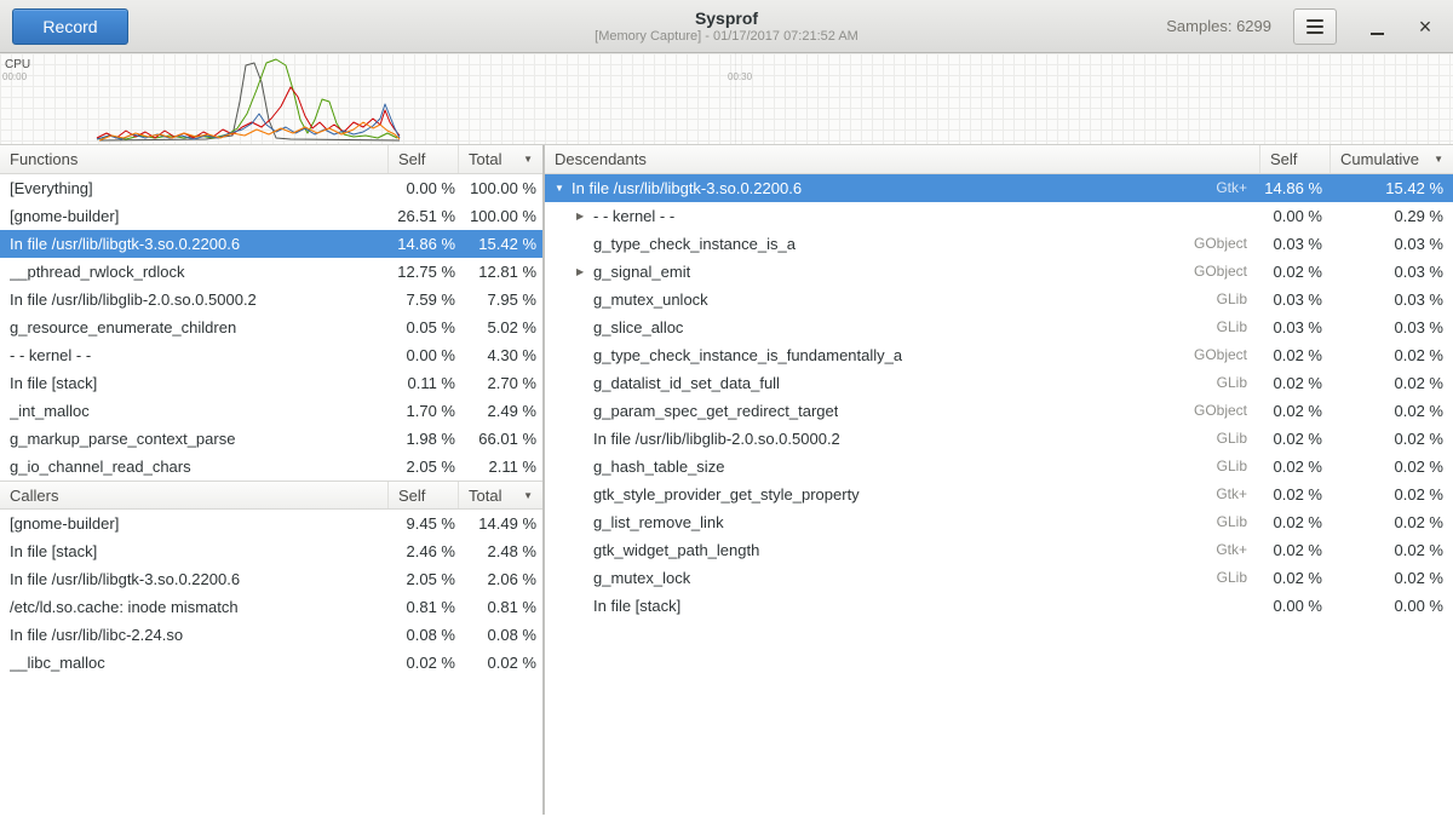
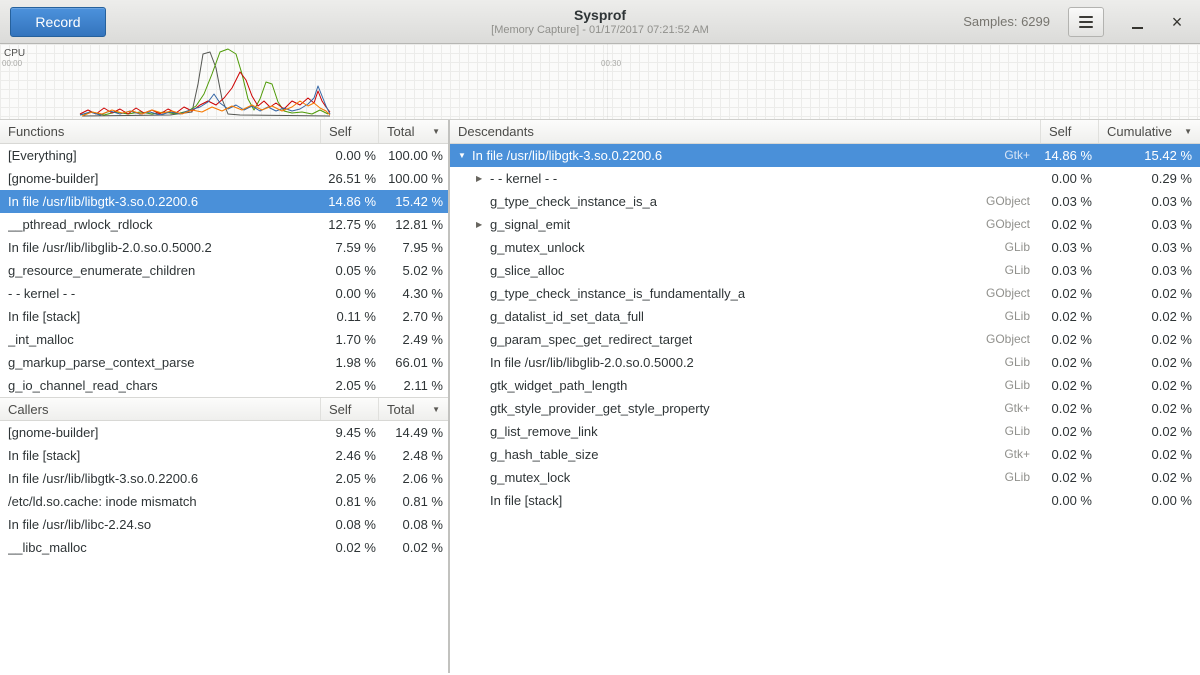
  Record
  Sysprof
  [Memory Capture] - 01/17/2017 07:21:52 AM
  Samples: 6299
  ×
  CPU
  00:00
  00:30
  Functions
  Self
  Total
  ▼
  [Everything]
  0.00 %
  100.00 %
  [gnome-builder]
  26.51 %
  100.00 %
  In file /usr/lib/libgtk-3.so.0.2200.6
  14.86 %
  15.42 %
  __pthread_rwlock_rdlock
  12.75 %
  12.81 %
  In file /usr/lib/libglib-2.0.so.0.5000.2
  7.59 %
  7.95 %
  g_resource_enumerate_children
  0.05 %
  5.02 %
  - - kernel - -
  0.00 %
  4.30 %
  In file [stack]
  0.11 %
  2.70 %
  _int_malloc
  1.70 %
  2.49 %
  g_markup_parse_context_parse
  1.98 %
  66.01 %
  g_io_channel_read_chars
  2.05 %
  2.11 %
  Callers
  Self
  Total
  ▼
  [gnome-builder]
  9.45 %
  14.49 %
  In file [stack]
  2.46 %
  2.48 %
  In file /usr/lib/libgtk-3.so.0.2200.6
  2.05 %
  2.06 %
  /etc/ld.so.cache: inode mismatch
  0.81 %
  0.81 %
  In file /usr/lib/libc-2.24.so
  0.08 %
  0.08 %
  __libc_malloc
  0.02 %
  0.02 %
  Descendants
  Self
  Cumulative
  ▼
  ▼
  In file /usr/lib/libgtk-3.so.0.2200.6
  Gtk+
  14.86 %
  15.42 %
  ▶
  - - kernel - -
  0.00 %
  0.29 %
  g_type_check_instance_is_a
  GObject
  0.03 %
  0.03 %
  ▶
  g_signal_emit
  GObject
  0.02 %
  0.03 %
  g_mutex_unlock
  GLib
  0.03 %
  0.03 %
  g_slice_alloc
  GLib
  0.03 %
  0.03 %
  g_type_check_instance_is_fundamentally_a
  GObject
  0.02 %
  0.02 %
  g_datalist_id_set_data_full
  GLib
  0.02 %
  0.02 %
  g_param_spec_get_redirect_target
  GObject
  0.02 %
  0.02 %
  In file /usr/lib/libglib-2.0.so.0.5000.2
  GLib
  0.02 %
  0.02 %
- g_hash_table_size
+ gtk_widget_path_length
  GLib
  0.02 %
  0.02 %
  gtk_style_provider_get_style_property
  Gtk+
  0.02 %
  0.02 %
  g_list_remove_link
  GLib
  0.02 %
  0.02 %
- gtk_widget_path_length
+ g_hash_table_size
  Gtk+
  0.02 %
  0.02 %
  g_mutex_lock
  GLib
  0.02 %
  0.02 %
  In file [stack]
  0.00 %
  0.00 %
